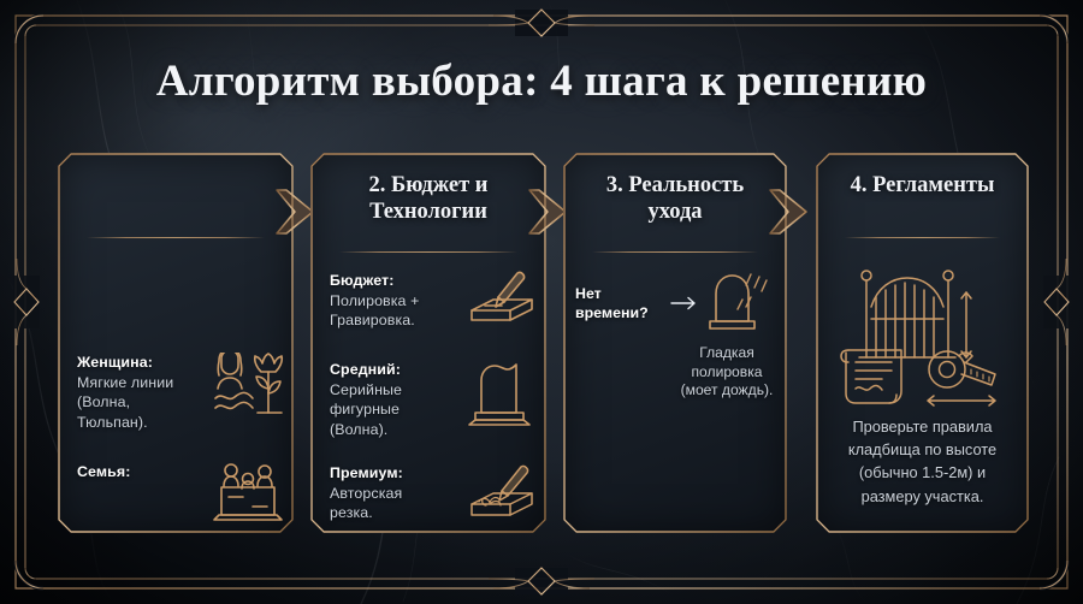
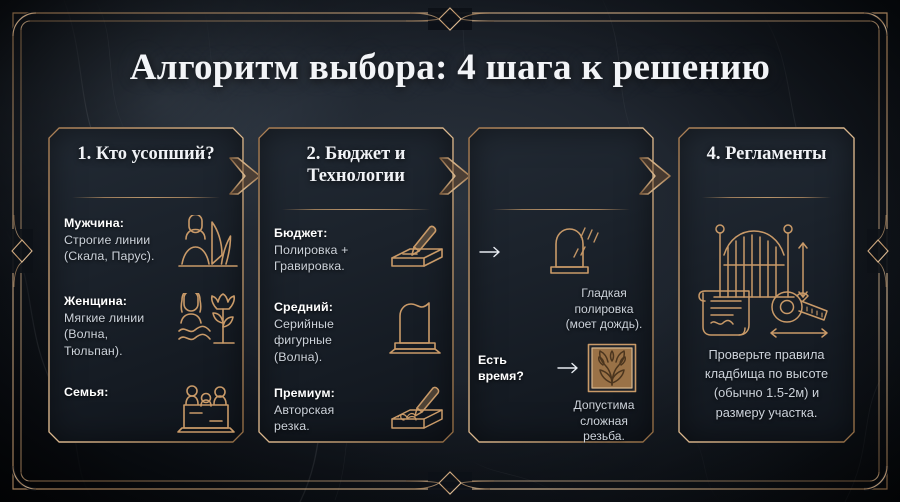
  Алгоритм выбора: 4 шага к решению
+ 1. Кто усопший?
+ Мужчина:
+ Строгие линии
+ (Скала, Парус).
  Женщина:
  Мягкие линии
  (Волна,
  Тюльпан).
  Семья:
  2. Бюджет и
  Технологии
  Бюджет:
  Полировка +
  Гравировка.
  Средний:
  Серийные
  фигурные
  (Волна).
  Премиум:
  Авторская
  резка.
- 3. Реальность
- ухода
- Нет
- времени?
  Гладкая
  полировка
  (моет дождь).
+ Есть
+ время?
+ Допустима
+ сложная
+ резьба.
  4. Регламенты
  Проверьте правила
  кладбища по высоте
  (обычно 1.5-2м) и
  размеру участка.
